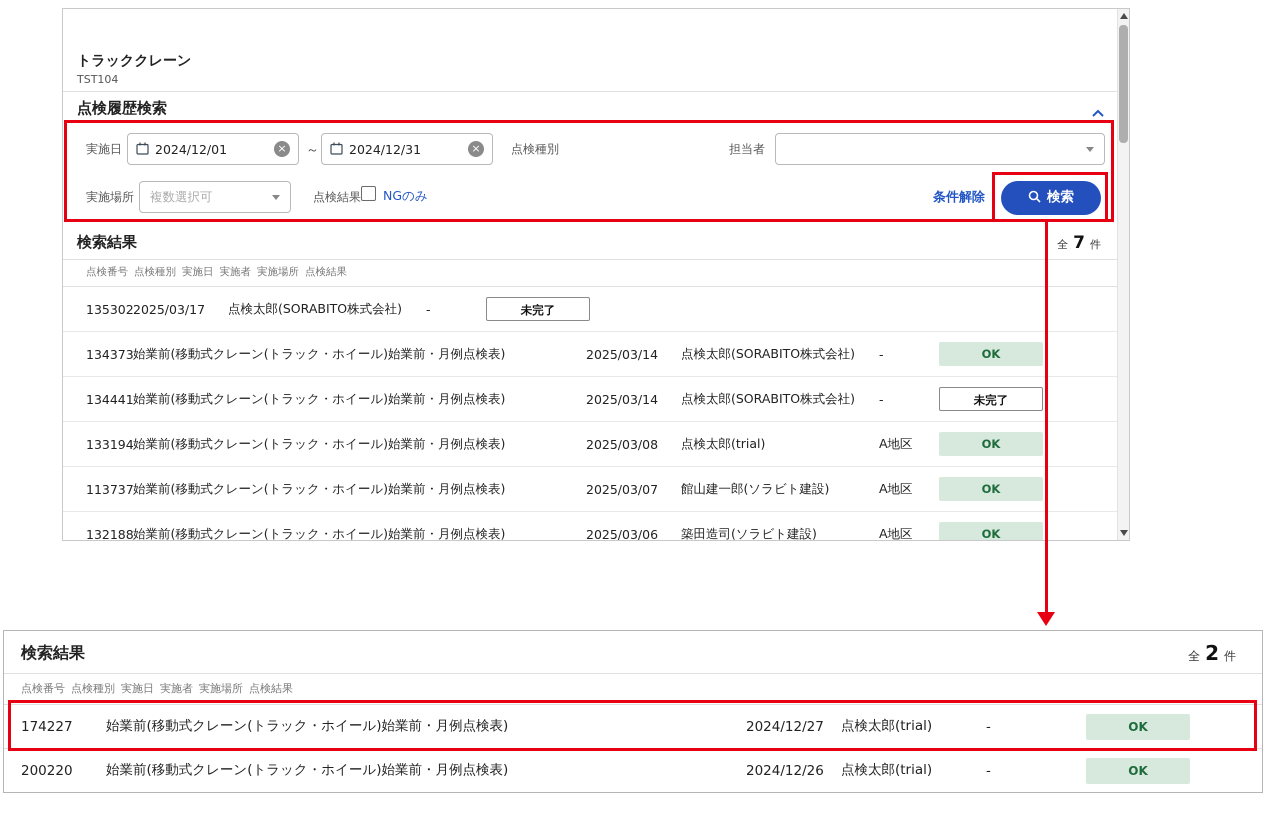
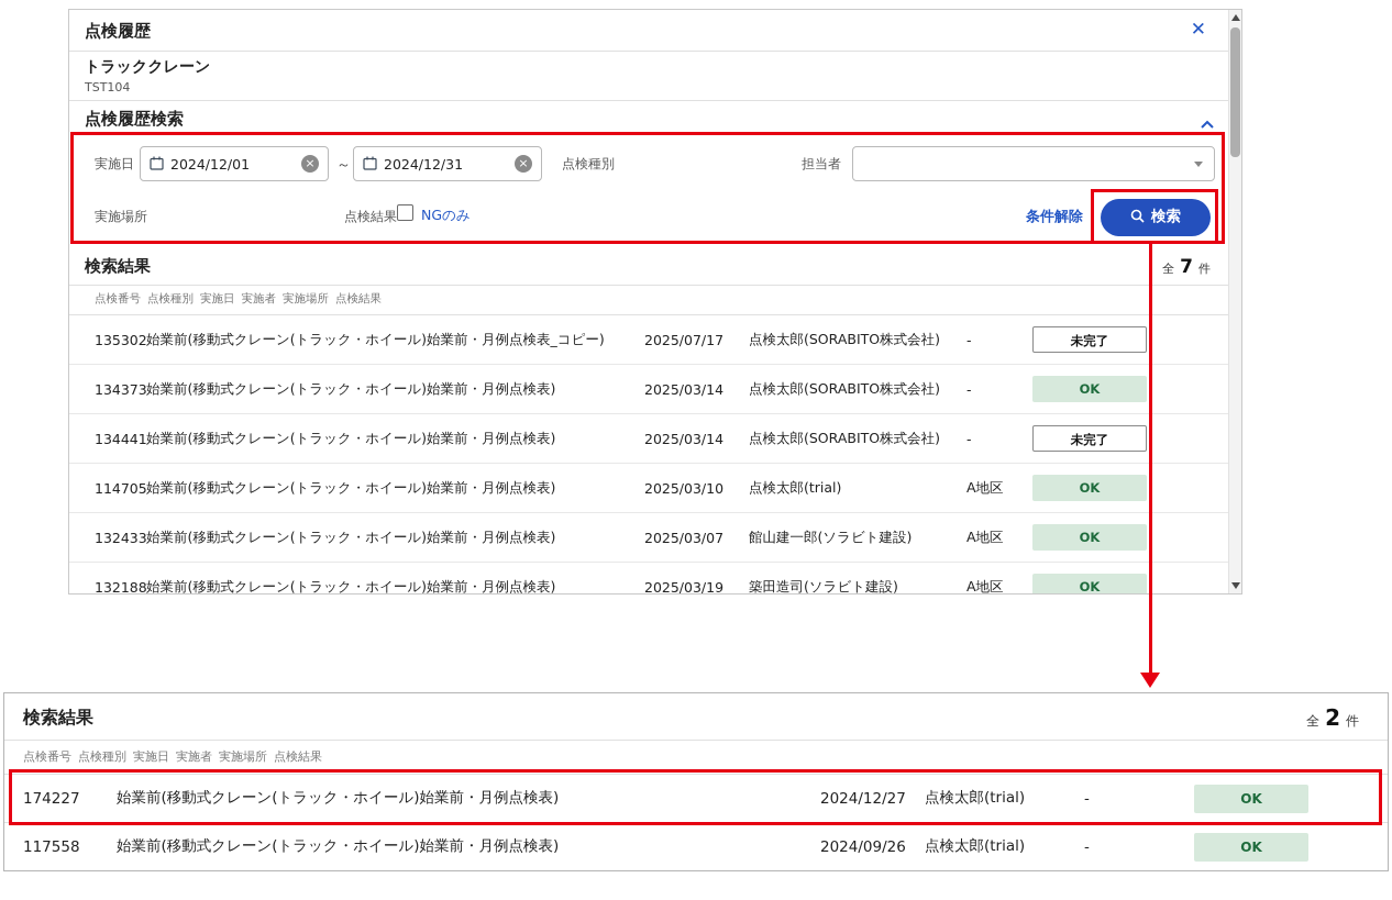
+ 点検履歴
+ ✕
  トラッククレーン
  TST104
  点検履歴検索
  実施日
  2024/12/01
  ×
  ～
  2024/12/31
  ×
  点検種別
  担当者
  実施場所
- 複数選択可
  点検結果
  NGのみ
  条件解除
  検索
  検索結果
  全
  7
  件
  点検番号
  点検種別
  実施日
  実施者
  実施場所
  点検結果
  135302
+ 始業前(移動式クレーン(トラック・ホイール)始業前・月例点検表_コピー)
- 2025/03/17
+ 2025/07/17
  点検太郎(SORABITO株式会社)
  -
  未完了
  134373
  始業前(移動式クレーン(トラック・ホイール)始業前・月例点検表)
  2025/03/14
  点検太郎(SORABITO株式会社)
  -
  OK
  134441
  始業前(移動式クレーン(トラック・ホイール)始業前・月例点検表)
  2025/03/14
  点検太郎(SORABITO株式会社)
  -
  未完了
- 133194
+ 114705
  始業前(移動式クレーン(トラック・ホイール)始業前・月例点検表)
- 2025/03/08
+ 2025/03/10
  点検太郎(trial)
  A地区
  OK
- 113737
+ 132433
  始業前(移動式クレーン(トラック・ホイール)始業前・月例点検表)
  2025/03/07
  館山建一郎(ソラビト建設)
  A地区
  OK
  132188
  始業前(移動式クレーン(トラック・ホイール)始業前・月例点検表)
- 2025/03/06
+ 2025/03/19
  築田造司(ソラビト建設)
  A地区
  OK
  検索結果
  全
  2
  件
  点検番号
  点検種別
  実施日
  実施者
  実施場所
  点検結果
  174227
  始業前(移動式クレーン(トラック・ホイール)始業前・月例点検表)
  2024/12/27
  点検太郎(trial)
  -
  OK
- 200220
+ 117558
  始業前(移動式クレーン(トラック・ホイール)始業前・月例点検表)
- 2024/12/26
+ 2024/09/26
  点検太郎(trial)
  -
  OK
